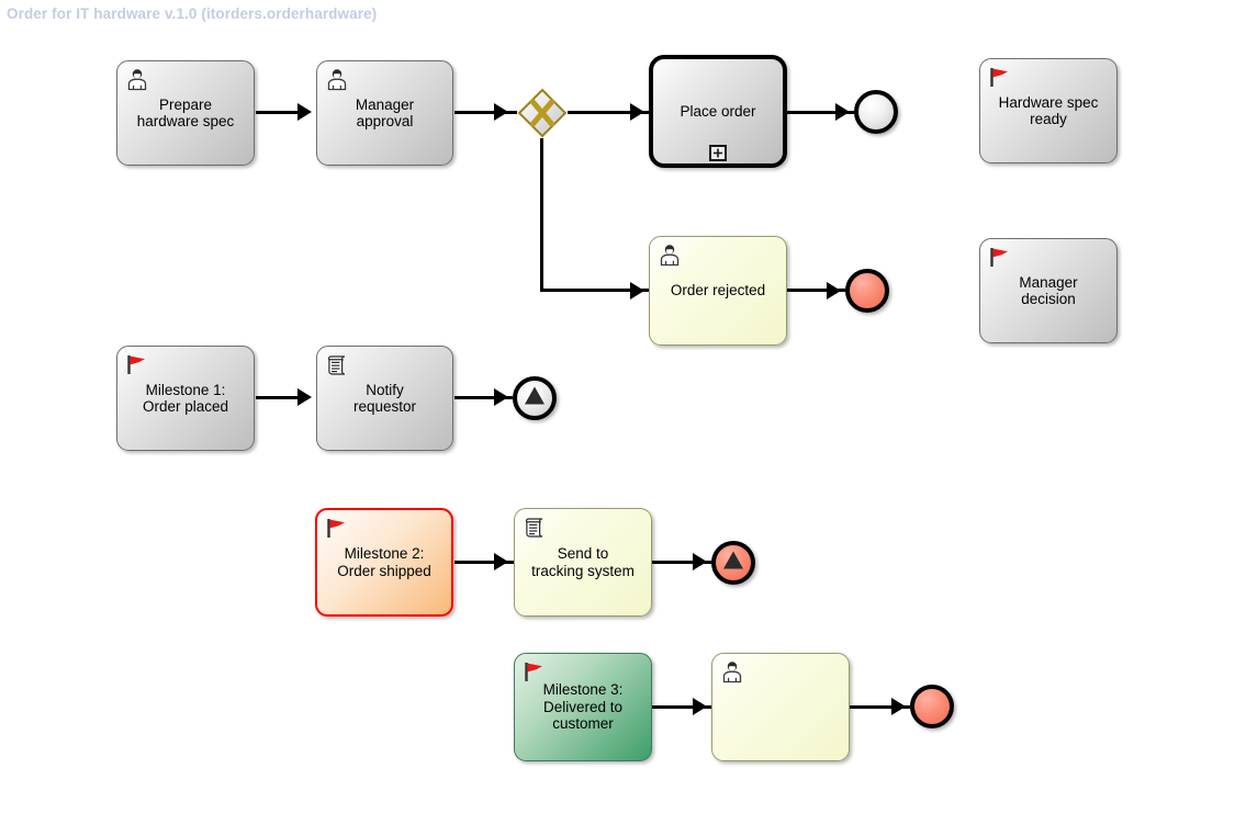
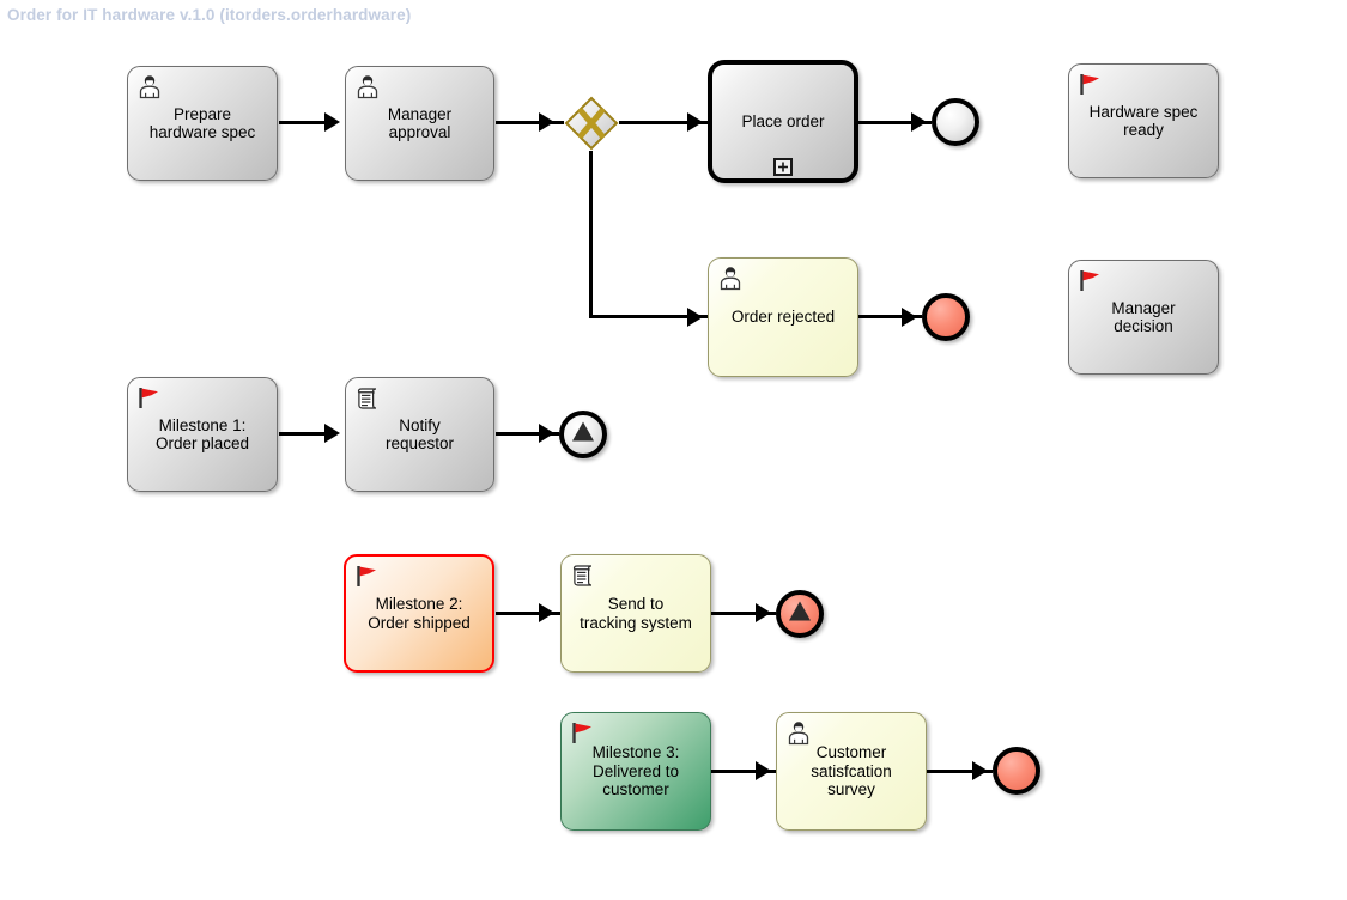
  Order for IT hardware v.1.0 (itorders.orderhardware)
  Prepare
  hardware spec
  Manager
  approval
  Place order
  Order rejected
  Milestone 1:
  Order placed
  Notify
  requestor
  Milestone 2:
  Order shipped
  Send to
  tracking system
  Milestone 3:
  Delivered to
  customer
+ Customer
+ satisfcation
+ survey
  Hardware spec
  ready
  Manager
  decision
